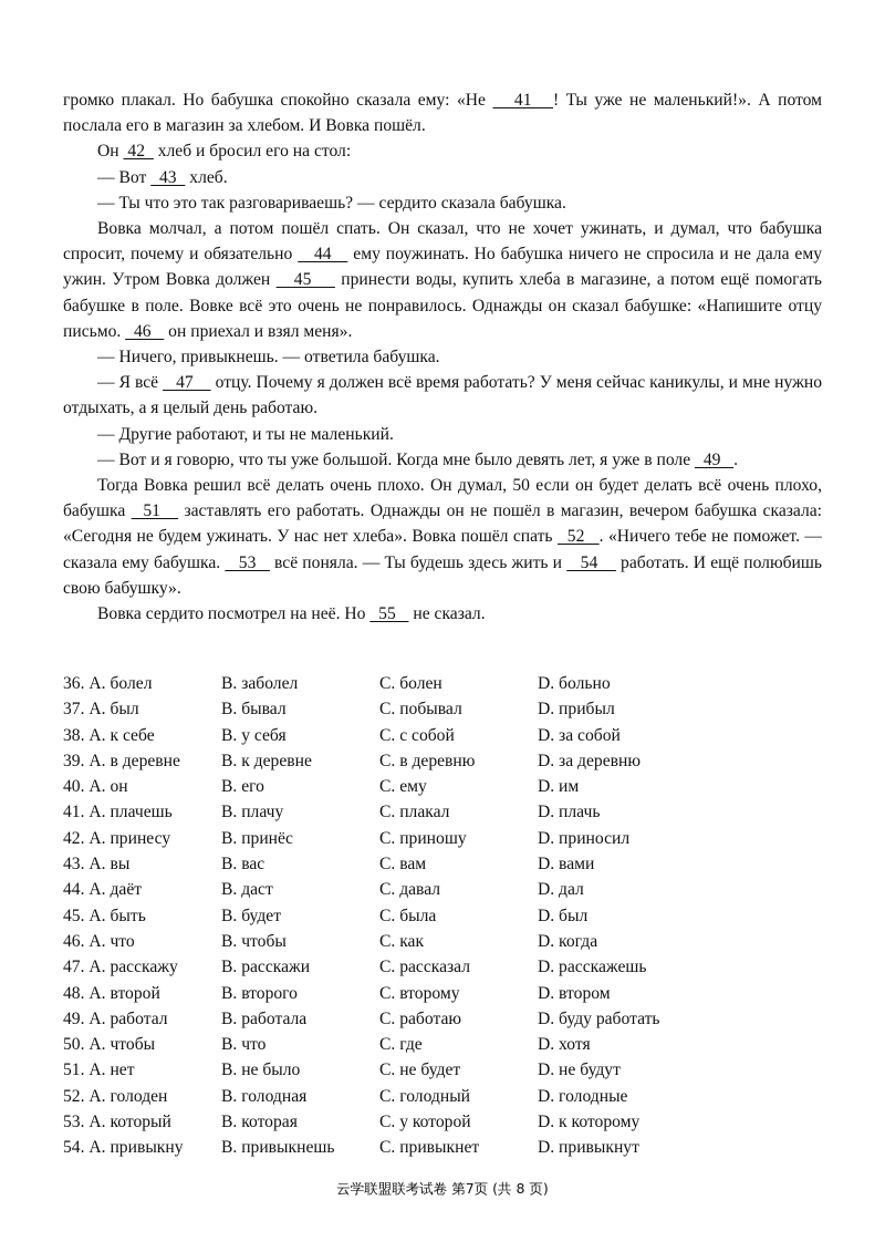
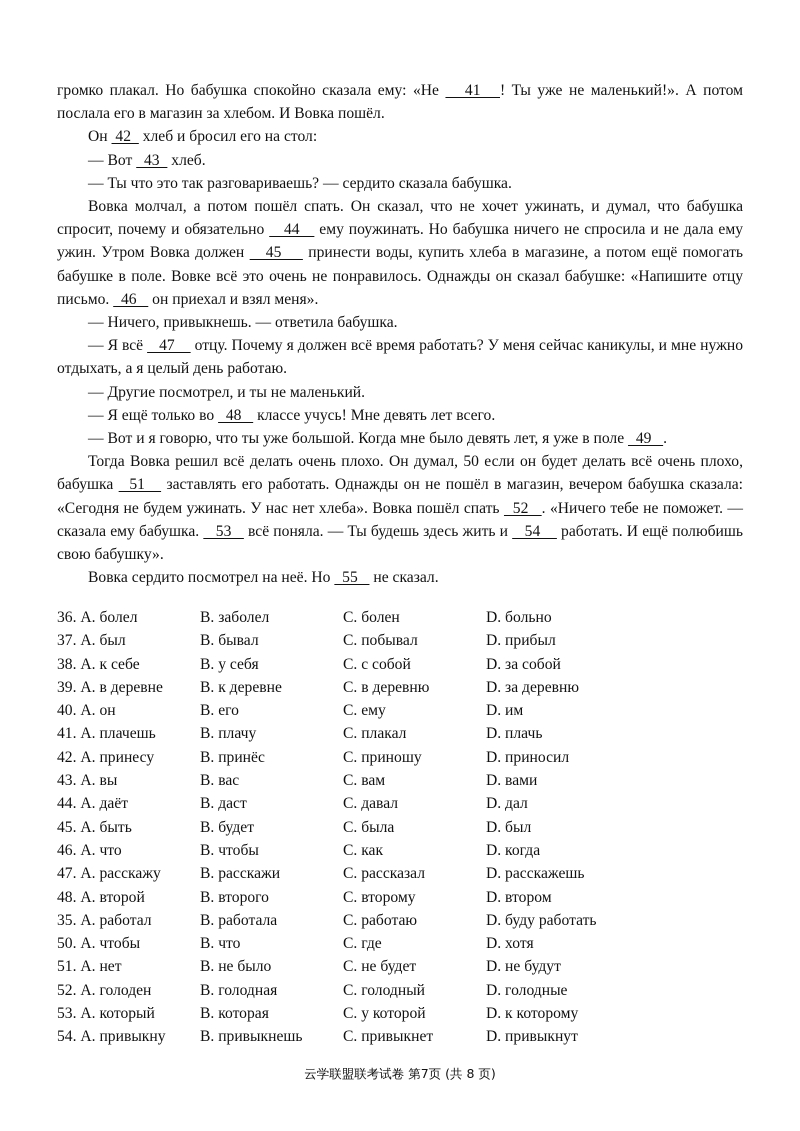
  громко плакал. Но бабушка спокойно сказала ему: «Не 41 ! Ты уже не маленький!». А потом послала его в магазин за хлебом. И Вовка пошёл.
  Он 42 хлеб и бросил его на стол:
  — Вот 43 хлеб.
  — Ты что это так разговариваешь? — сердито сказала бабушка.
  Вовка молчал, а потом пошёл спать. Он сказал, что не хочет ужинать, и думал, что бабушка спросит, почему и обязательно 44 ему поужинать. Но бабушка ничего не спросила и не дала ему ужин. Утром Вовка должен 45 принести воды, купить хлеба в магазине, а потом ещё помогать бабушке в поле. Вовке всё это очень не понравилось. Однажды он сказал бабушке: «Напишите отцу письмо. 46 он приехал и взял меня».
  — Ничего, привыкнешь. — ответила бабушка.
  — Я всё 47 отцу. Почему я должен всё время работать? У меня сейчас каникулы, и мне нужно отдыхать, а я целый день работаю.
- — Другие работают, и ты не маленький.
+ — Другие посмотрел, и ты не маленький.
+ — Я ещё только во 48 классе учусь! Мне девять лет всего.
  — Вот и я говорю, что ты уже большой. Когда мне было девять лет, я уже в поле 49 .
  Тогда Вовка решил всё делать очень плохо. Он думал, 50 если он будет делать всё очень плохо, бабушка 51 заставлять его работать. Однажды он не пошёл в магазин, вечером бабушка сказала: «Сегодня не будем ужинать. У нас нет хлеба». Вовка пошёл спать 52 . «Ничего тебе не поможет. — сказала ему бабушка. 53 всё поняла. — Ты будешь здесь жить и 54 работать. И ещё полюбишь свою бабушку».
  Вовка сердито посмотрел на неё. Но 55 не сказал.
  36. А. болел
  B. заболел
  C. болен
  D. больно
  37. А. был
  B. бывал
  C. побывал
  D. прибыл
  38. А. к себе
  B. у себя
  C. с собой
  D. за собой
  39. А. в деревне
  B. к деревне
  C. в деревню
  D. за деревню
  40. А. он
  B. его
  C. ему
  D. им
  41. А. плачешь
  B. плачу
  C. плакал
  D. плачь
  42. А. принесу
  B. принёс
  C. приношу
  D. приносил
  43. А. вы
  B. вас
  C. вам
  D. вами
  44. А. даёт
  B. даст
  C. давал
  D. дал
  45. А. быть
  B. будет
  C. была
  D. был
  46. А. что
  B. чтобы
  C. как
  D. когда
  47. А. расскажу
  B. расскажи
  C. рассказал
  D. расскажешь
  48. А. второй
  B. второго
  C. второму
  D. втором
- 49. А. работал
+ 35. А. работал
  B. работала
  C. работаю
  D. буду работать
  50. А. чтобы
  B. что
  C. где
  D. хотя
  51. А. нет
  B. не было
  C. не будет
  D. не будут
  52. А. голоден
  B. голодная
  C. голодный
  D. голодные
  53. А. который
  B. которая
  C. у которой
  D. к которому
  54. А. привыкну
  B. привыкнешь
  C. привыкнет
  D. привыкнут
  云学联盟联考试卷 第7页 (共 8 页)
